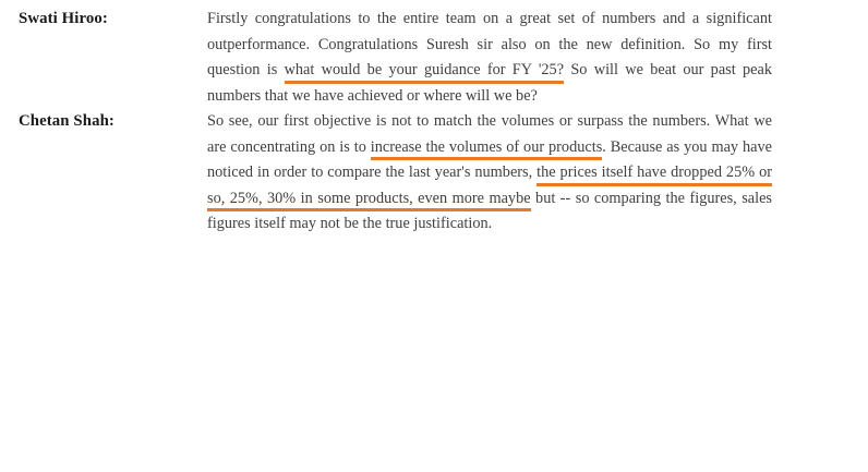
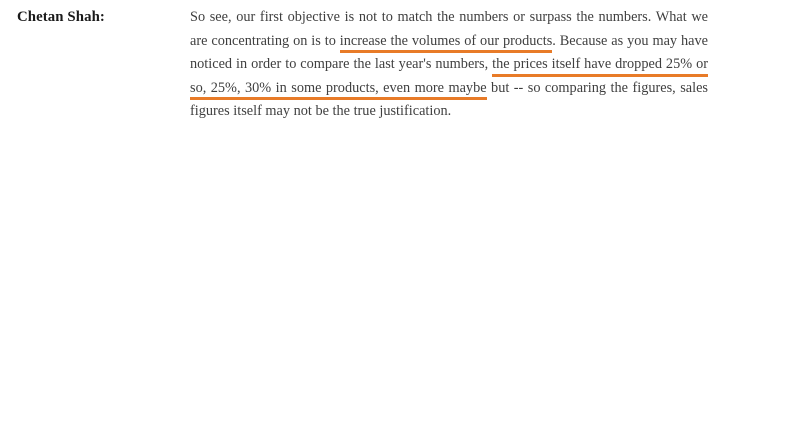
- Swati Hiroo:
- Firstly congratulations to the entire team on a great set of numbers and a significant outperformance. Congratulations Suresh sir also on the new definition. So my first question is what would be your guidance for FY '25? So will we beat our past peak numbers that we have achieved or where will we be?
  Chetan Shah:
- So see, our first objective is not to match the volumes or surpass the numbers. What we are concentrating on is to increase the volumes of our products. Because as you may have noticed in order to compare the last year's numbers, the prices itself have dropped 25% or so, 25%, 30% in some products, even more maybe but -- so comparing the figures, sales figures itself may not be the true justification.
+ So see, our first objective is not to match the numbers or surpass the numbers. What we are concentrating on is to increase the volumes of our products. Because as you may have noticed in order to compare the last year's numbers, the prices itself have dropped 25% or so, 25%, 30% in some products, even more maybe but -- so comparing the figures, sales figures itself may not be the true justification.
